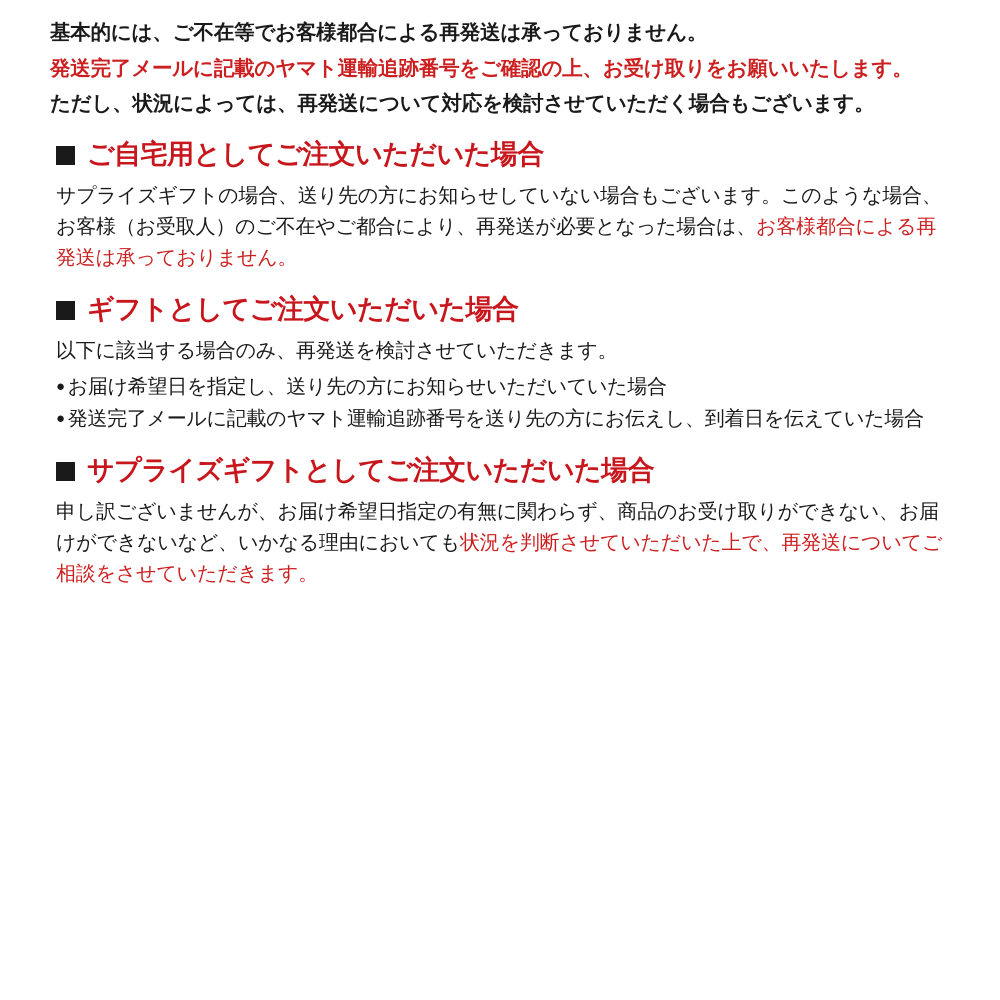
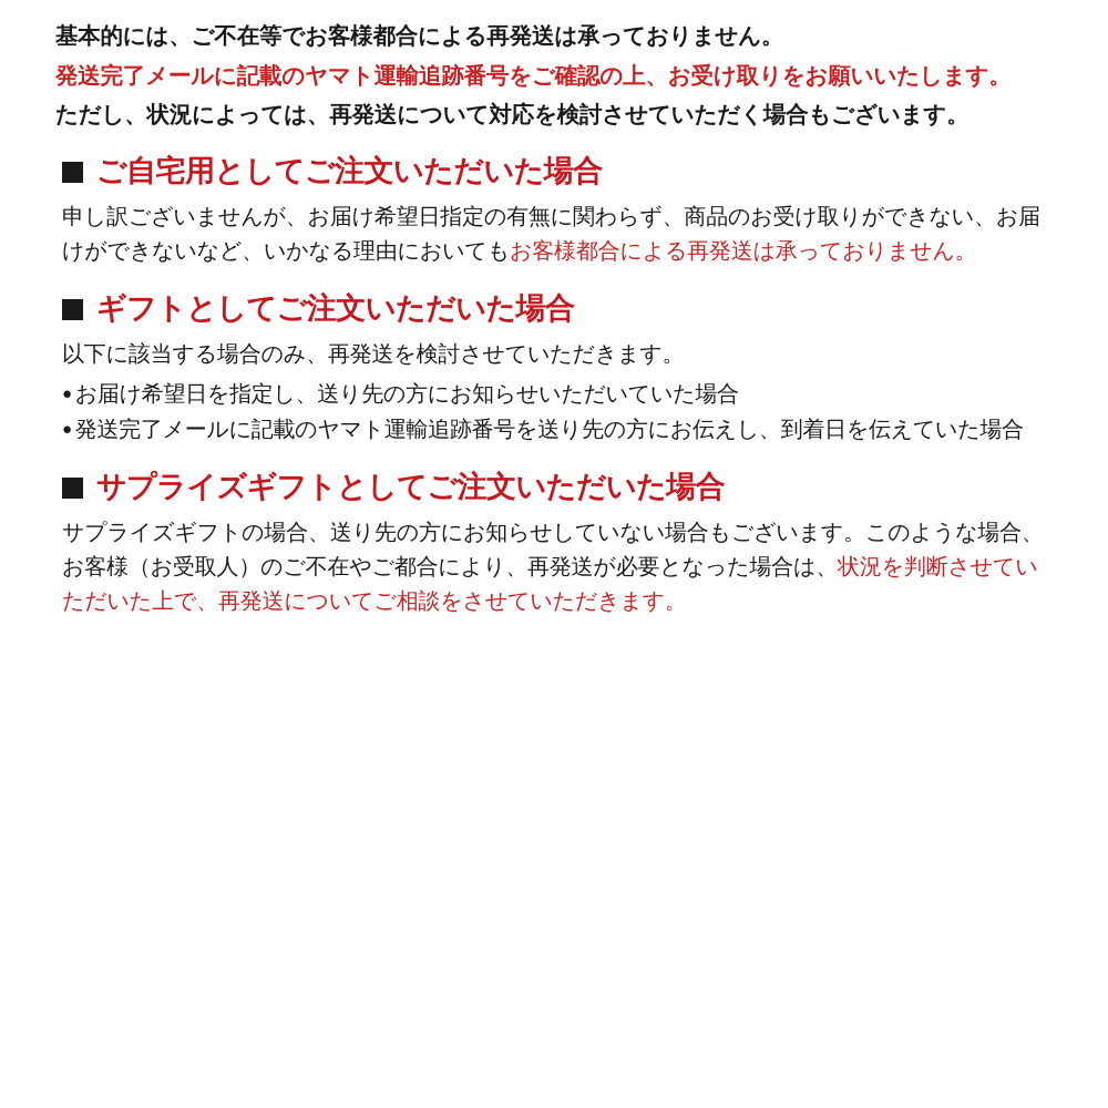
  基本的には、ご不在等でお客様都合による再発送は承っておりません。
  発送完了メールに記載のヤマト運輸追跡番号をご確認の上、お受け取りをお願いいたします。
  ただし、状況によっては、再発送について対応を検討させていただく場合もございます。
  ご自宅用としてご注文いただいた場合
- サプライズギフトの場合、送り先の方にお知らせしていない場合もございます。このような場合、お客様（お受取人）のご不在やご都合により、再発送が必要となった場合は、お客様都合による再発送は承っておりません。
+ 申し訳ございませんが、お届け希望日指定の有無に関わらず、商品のお受け取りができない、お届けができないなど、いかなる理由においてもお客様都合による再発送は承っておりません。
  ギフトとしてご注文いただいた場合
  以下に該当する場合のみ、再発送を検討させていただきます。
  お届け希望日を指定し、送り先の方にお知らせいただいていた場合
  発送完了メールに記載のヤマト運輸追跡番号を送り先の方にお伝えし、到着日を伝えていた場合
  サプライズギフトとしてご注文いただいた場合
- 申し訳ございませんが、お届け希望日指定の有無に関わらず、商品のお受け取りができない、お届けができないなど、いかなる理由においても状況を判断させていただいた上で、再発送についてご相談をさせていただきます。
+ サプライズギフトの場合、送り先の方にお知らせしていない場合もございます。このような場合、お客様（お受取人）のご不在やご都合により、再発送が必要となった場合は、状況を判断させていただいた上で、再発送についてご相談をさせていただきます。
